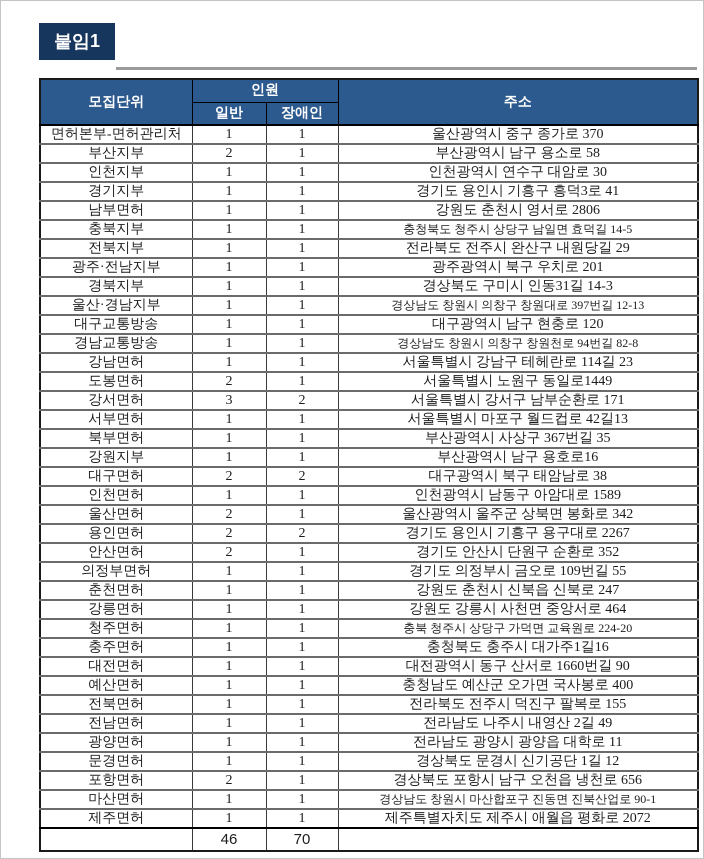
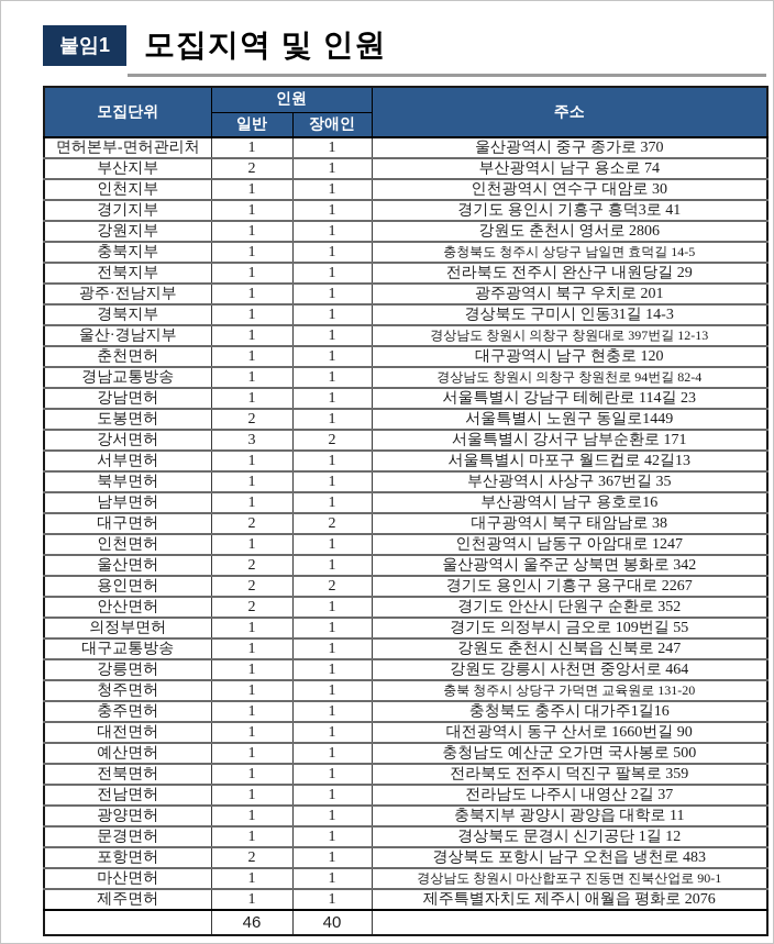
  붙임1
+ 모집지역 및 인원
  모집단위	인원	주소
  일반	장애인
  면허본부-면허관리처	1	1	울산광역시 중구 종가로 370
- 부산지부	2	1	부산광역시 남구 용소로 58
+ 부산지부	2	1	부산광역시 남구 용소로 74
  인천지부	1	1	인천광역시 연수구 대암로 30
  경기지부	1	1	경기도 용인시 기흥구 흥덕3로 41
- 남부면허	1	1	강원도 춘천시 영서로 2806
+ 강원지부	1	1	강원도 춘천시 영서로 2806
  충북지부	1	1	충청북도 청주시 상당구 남일면 효덕길 14-5
  전북지부	1	1	전라북도 전주시 완산구 내원당길 29
  광주·전남지부	1	1	광주광역시 북구 우치로 201
  경북지부	1	1	경상북도 구미시 인동31길 14-3
  울산·경남지부	1	1	경상남도 창원시 의창구 창원대로 397번길 12-13
- 대구교통방송	1	1	대구광역시 남구 현충로 120
+ 춘천면허	1	1	대구광역시 남구 현충로 120
- 경남교통방송	1	1	경상남도 창원시 의창구 창원천로 94번길 82-8
+ 경남교통방송	1	1	경상남도 창원시 의창구 창원천로 94번길 82-4
  강남면허	1	1	서울특별시 강남구 테헤란로 114길 23
  도봉면허	2	1	서울특별시 노원구 동일로1449
  강서면허	3	2	서울특별시 강서구 남부순환로 171
  서부면허	1	1	서울특별시 마포구 월드컵로 42길13
  북부면허	1	1	부산광역시 사상구 367번길 35
- 강원지부	1	1	부산광역시 남구 용호로16
+ 남부면허	1	1	부산광역시 남구 용호로16
  대구면허	2	2	대구광역시 북구 태암남로 38
- 인천면허	1	1	인천광역시 남동구 아암대로 1589
+ 인천면허	1	1	인천광역시 남동구 아암대로 1247
  울산면허	2	1	울산광역시 울주군 상북면 봉화로 342
  용인면허	2	2	경기도 용인시 기흥구 용구대로 2267
  안산면허	2	1	경기도 안산시 단원구 순환로 352
  의정부면허	1	1	경기도 의정부시 금오로 109번길 55
- 춘천면허	1	1	강원도 춘천시 신북읍 신북로 247
+ 대구교통방송	1	1	강원도 춘천시 신북읍 신북로 247
  강릉면허	1	1	강원도 강릉시 사천면 중앙서로 464
- 청주면허	1	1	충북 청주시 상당구 가덕면 교육원로 224-20
+ 청주면허	1	1	충북 청주시 상당구 가덕면 교육원로 131-20
  충주면허	1	1	충청북도 충주시 대가주1길16
  대전면허	1	1	대전광역시 동구 산서로 1660번길 90
- 예산면허	1	1	충청남도 예산군 오가면 국사봉로 400
+ 예산면허	1	1	충청남도 예산군 오가면 국사봉로 500
- 전북면허	1	1	전라북도 전주시 덕진구 팔복로 155
+ 전북면허	1	1	전라북도 전주시 덕진구 팔복로 359
- 전남면허	1	1	전라남도 나주시 내영산 2길 49
+ 전남면허	1	1	전라남도 나주시 내영산 2길 37
- 광양면허	1	1	전라남도 광양시 광양읍 대학로 11
+ 광양면허	1	1	충북지부 광양시 광양읍 대학로 11
  문경면허	1	1	경상북도 문경시 신기공단 1길 12
- 포항면허	2	1	경상북도 포항시 남구 오천읍 냉천로 656
+ 포항면허	2	1	경상북도 포항시 남구 오천읍 냉천로 483
  마산면허	1	1	경상남도 창원시 마산합포구 진동면 진북산업로 90-1
- 제주면허	1	1	제주특별자치도 제주시 애월읍 평화로 2072
+ 제주면허	1	1	제주특별자치도 제주시 애월읍 평화로 2076
- 	46	70
+ 	46	40
